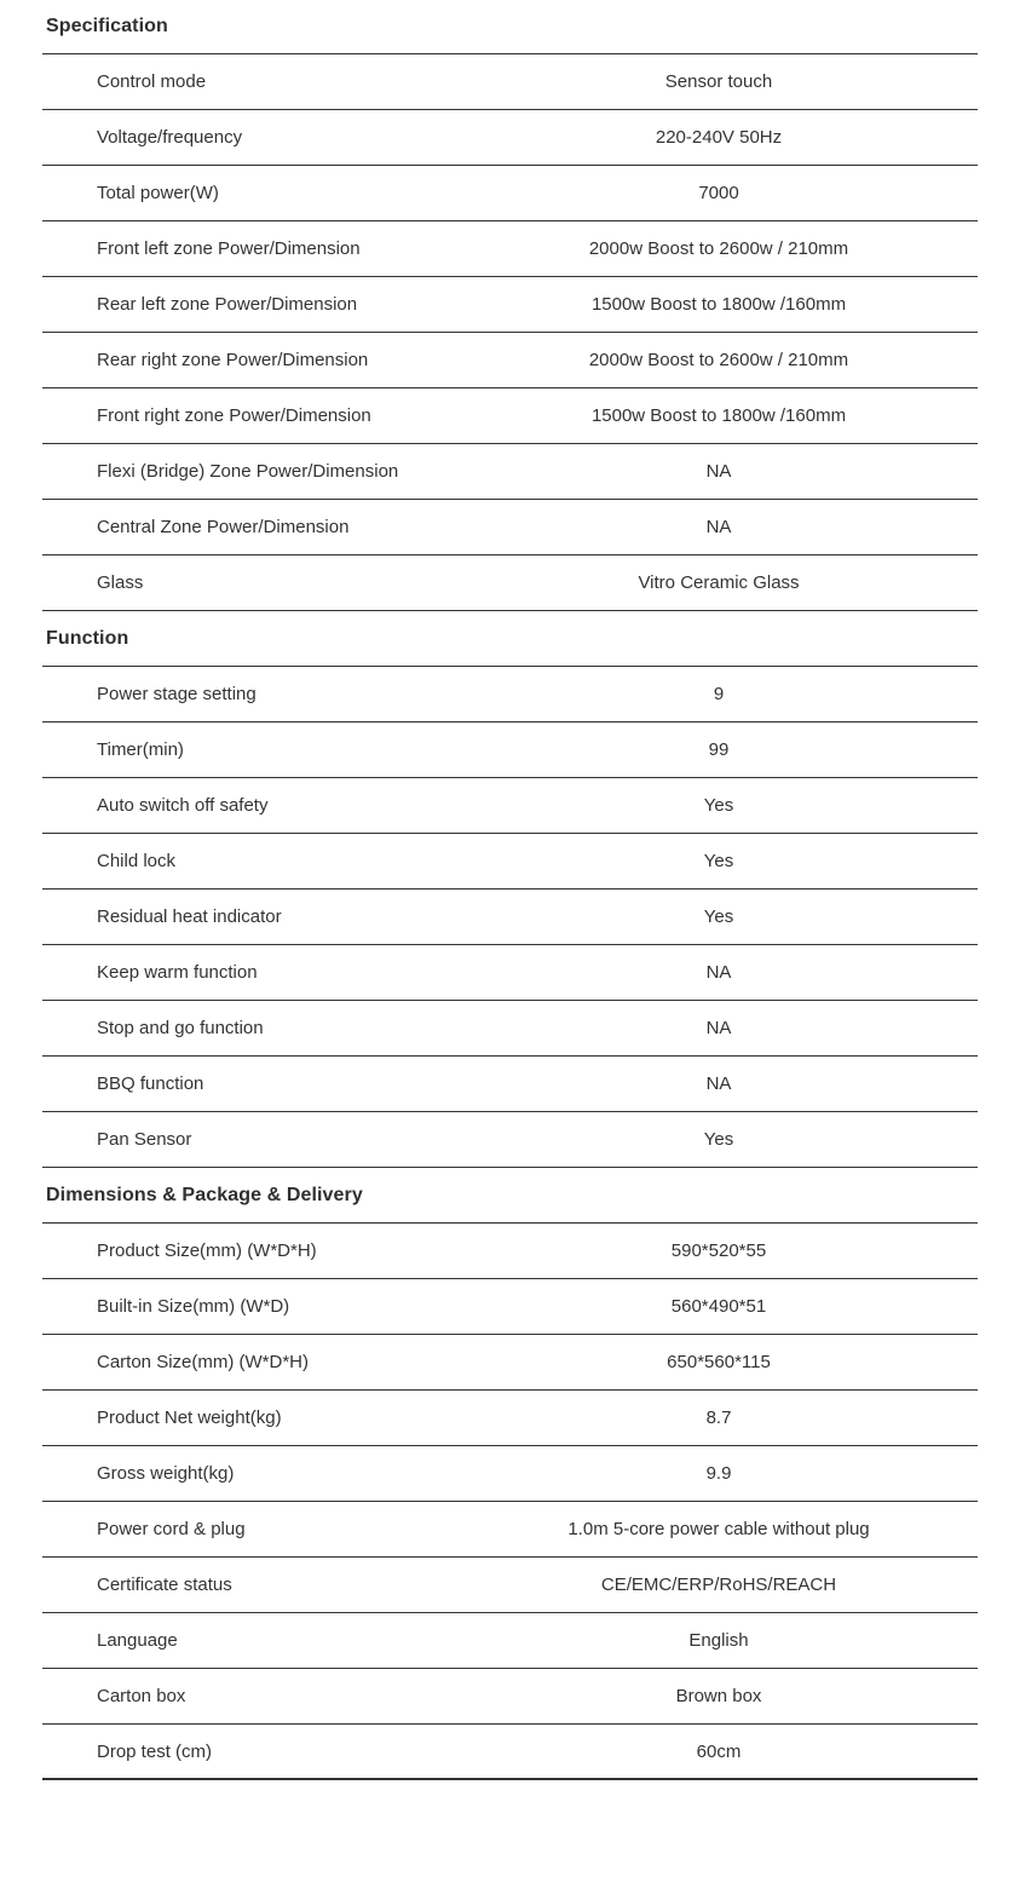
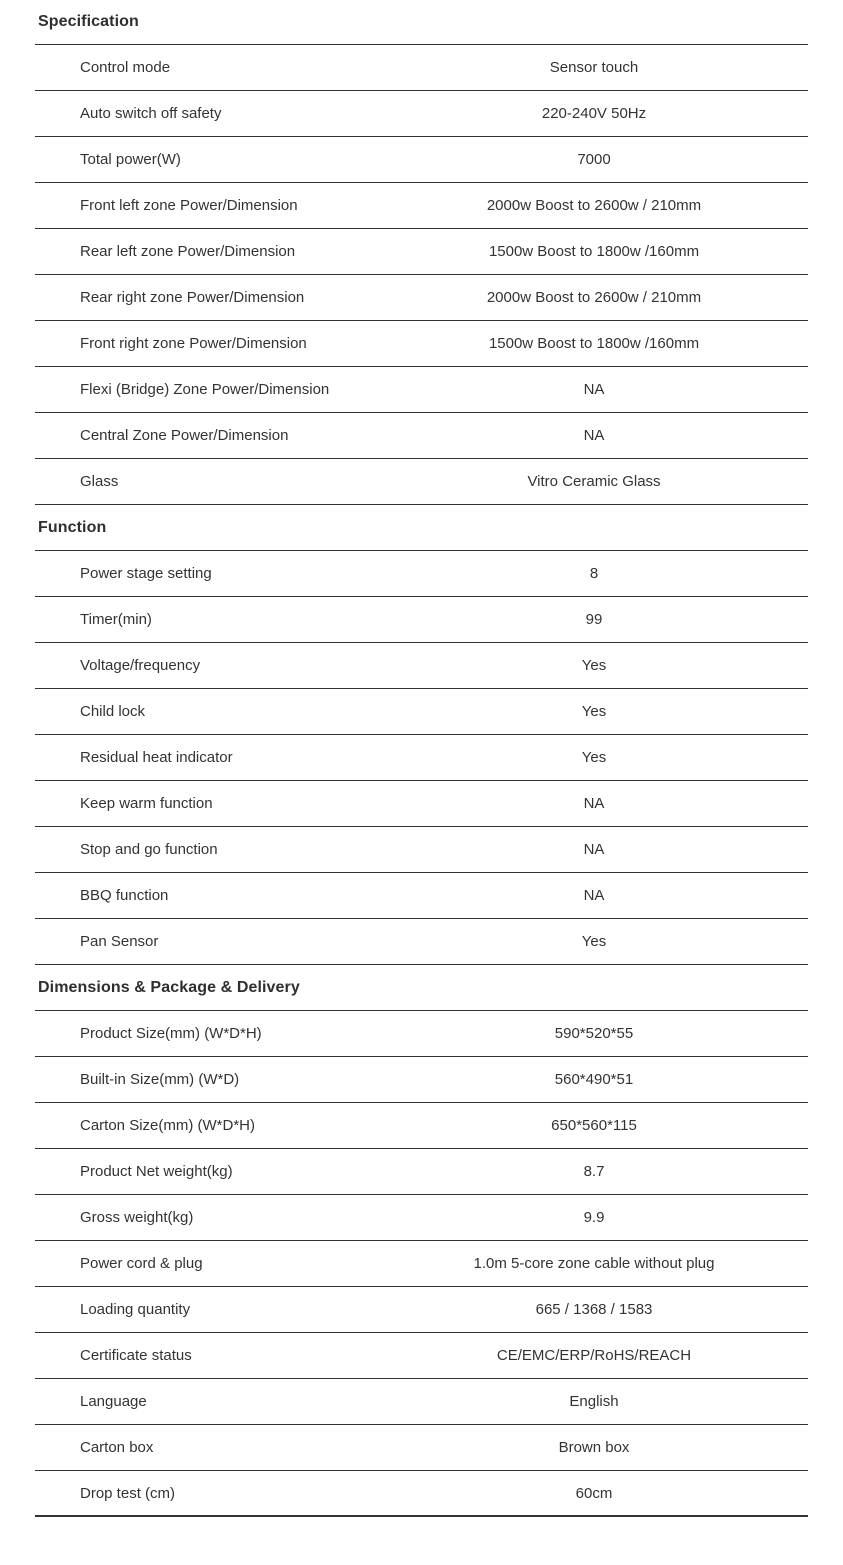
  Specification
  Control mode
  Sensor touch
- Voltage/frequency
+ Auto switch off safety
  220-240V 50Hz
  Total power(W)
  7000
  Front left zone Power/Dimension
  2000w Boost to 2600w / 210mm
  Rear left zone Power/Dimension
  1500w Boost to 1800w /160mm
  Rear right zone Power/Dimension
  2000w Boost to 2600w / 210mm
  Front right zone Power/Dimension
  1500w Boost to 1800w /160mm
  Flexi (Bridge) Zone Power/Dimension
  NA
  Central Zone Power/Dimension
  NA
  Glass
  Vitro Ceramic Glass
  Function
  Power stage setting
- 9
+ 8
  Timer(min)
  99
- Auto switch off safety
+ Voltage/frequency
  Yes
  Child lock
  Yes
  Residual heat indicator
  Yes
  Keep warm function
  NA
  Stop and go function
  NA
  BBQ function
  NA
  Pan Sensor
  Yes
  Dimensions & Package & Delivery
  Product Size(mm) (W*D*H)
  590*520*55
  Built-in Size(mm) (W*D)
  560*490*51
  Carton Size(mm) (W*D*H)
  650*560*115
  Product Net weight(kg)
  8.7
  Gross weight(kg)
  9.9
  Power cord & plug
- 1.0m 5-core power cable without plug
+ 1.0m 5-core zone cable without plug
+ Loading quantity
+ 665 / 1368 / 1583
  Certificate status
  CE/EMC/ERP/RoHS/REACH
  Language
  English
  Carton box
  Brown box
  Drop test (cm)
  60cm
